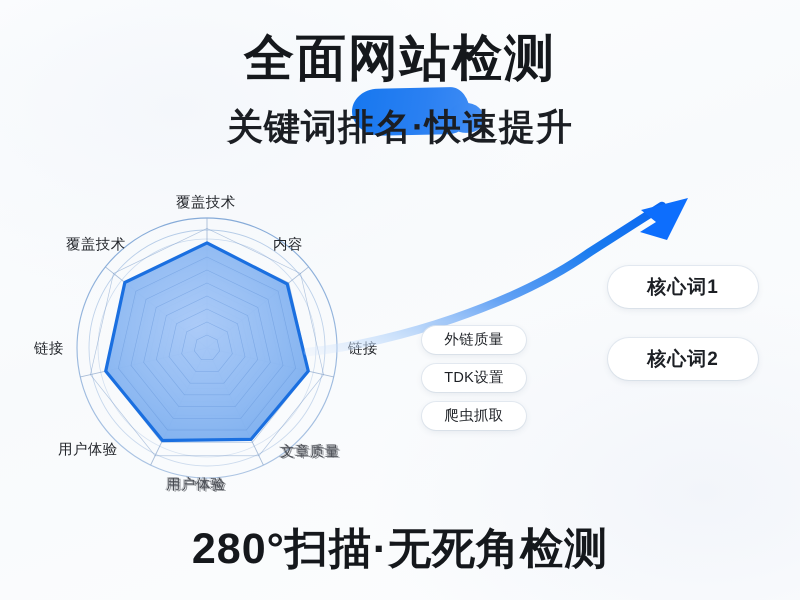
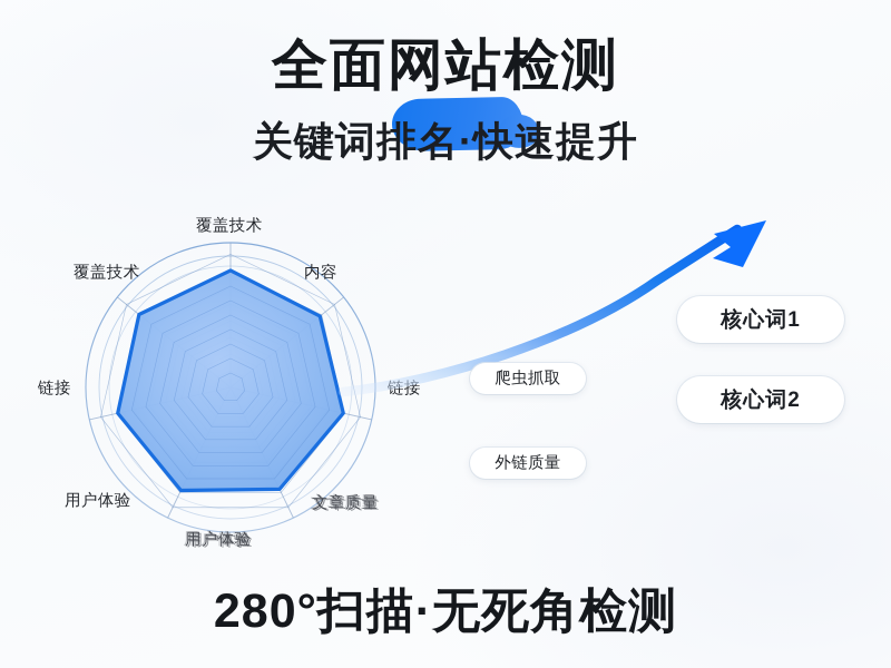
  全面网站检测
  关键词排名·快速提升
  覆盖技术
  内容
  文章质量
  用户体验
  用户体验
  链接
  覆盖技术
- 外链质量
+ 爬虫抓取
- TDK设置
- 爬虫抓取
+ 外链质量
  核心词1
  核心词2
  280°扫描·无死角检测
